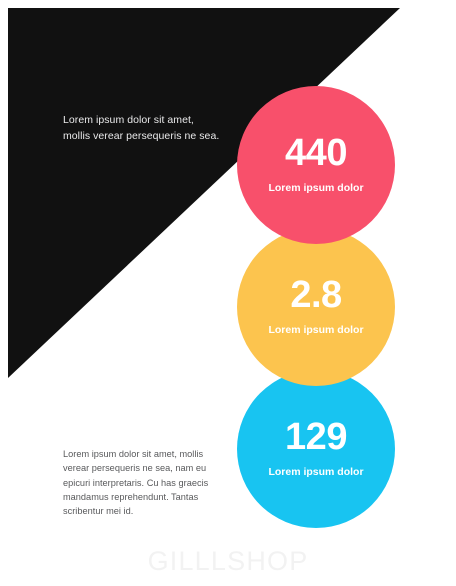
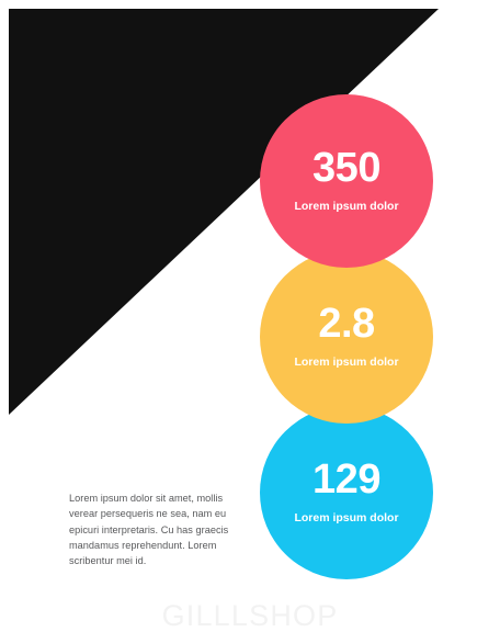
- Lorem ipsum dolor sit amet, mollis verear persequeris ne sea.
- Lorem ipsum dolor sit amet, mollis verear persequeris ne sea, nam eu epicuri interpretaris. Cu has graecis mandamus reprehendunt. Tantas scribentur mei id.
+ Lorem ipsum dolor sit amet, mollis verear persequeris ne sea, nam eu epicuri interpretaris. Cu has graecis mandamus reprehendunt. Lorem scribentur mei id.
- 440
+ 350
  Lorem ipsum dolor
  2.8
  Lorem ipsum dolor
  129
  Lorem ipsum dolor
